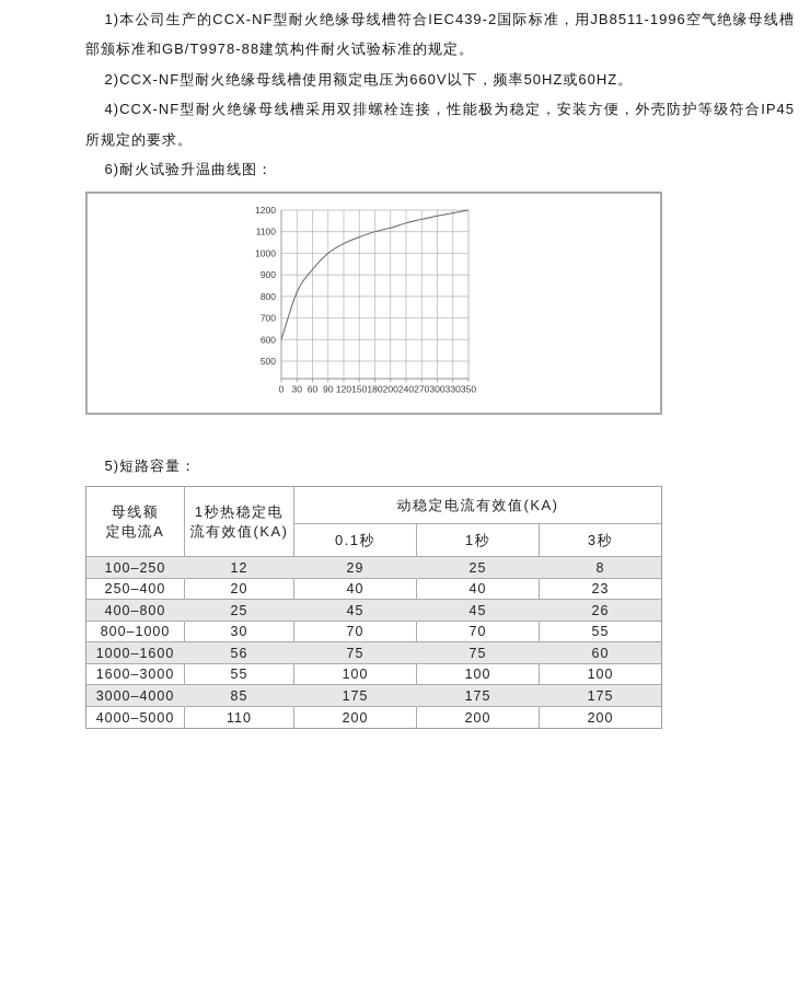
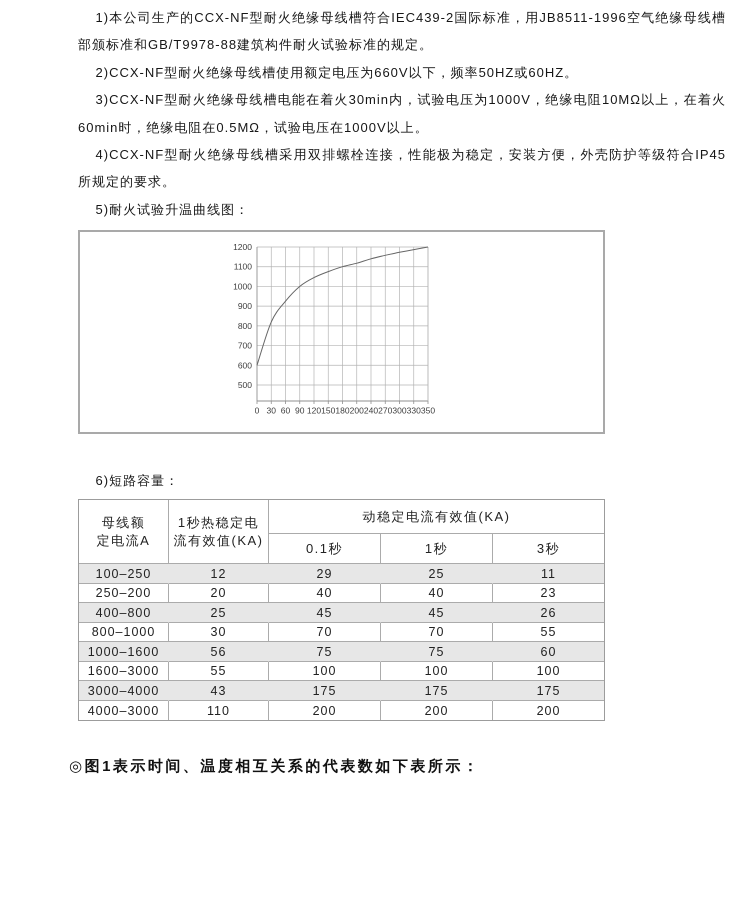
  1)本公司生产的CCX-NF型耐火绝缘母线槽符合IEC439-2国际标准，用JB8511-1996空气绝缘母线槽部颁标准和GB/T9978-88建筑构件耐火试验标准的规定。
  2)CCX-NF型耐火绝缘母线槽使用额定电压为660V以下，频率50HZ或60HZ。
+ 3)CCX-NF型耐火绝缘母线槽电能在着火30min内，试验电压为1000V，绝缘电阻10MΩ以上，在着火60min时，绝缘电阻在0.5MΩ，试验电压在1000V以上。
  4)CCX-NF型耐火绝缘母线槽采用双排螺栓连接，性能极为稳定，安装方便，外壳防护等级符合IP45所规定的要求。
- 6)耐火试验升温曲线图：
+ 5)耐火试验升温曲线图：
  500
  600
  700
  800
  900
  1000
  1100
  1200
  0
  30
  60
  90
  120
  150
  180
  200
  240
  270
  300
  330
  350
- 5)短路容量：
+ 6)短路容量：
  母线额 定电流A	1秒热稳定电 流有效值(KA)	动稳定电流有效值(KA)
  0.1秒	1秒	3秒
- 100–250	12	29	25	8
+ 100–250	12	29	25	11
- 250–400	20	40	40	23
+ 250–200	20	40	40	23
  400–800	25	45	45	26
  800–1000	30	70	70	55
  1000–1600	56	75	75	60
  1600–3000	55	100	100	100
- 3000–4000	85	175	175	175
+ 3000–4000	43	175	175	175
- 4000–5000	110	200	200	200
+ 4000–3000	110	200	200	200
+ ◎图1表示时间、温度相互关系的代表数如下表所示：
